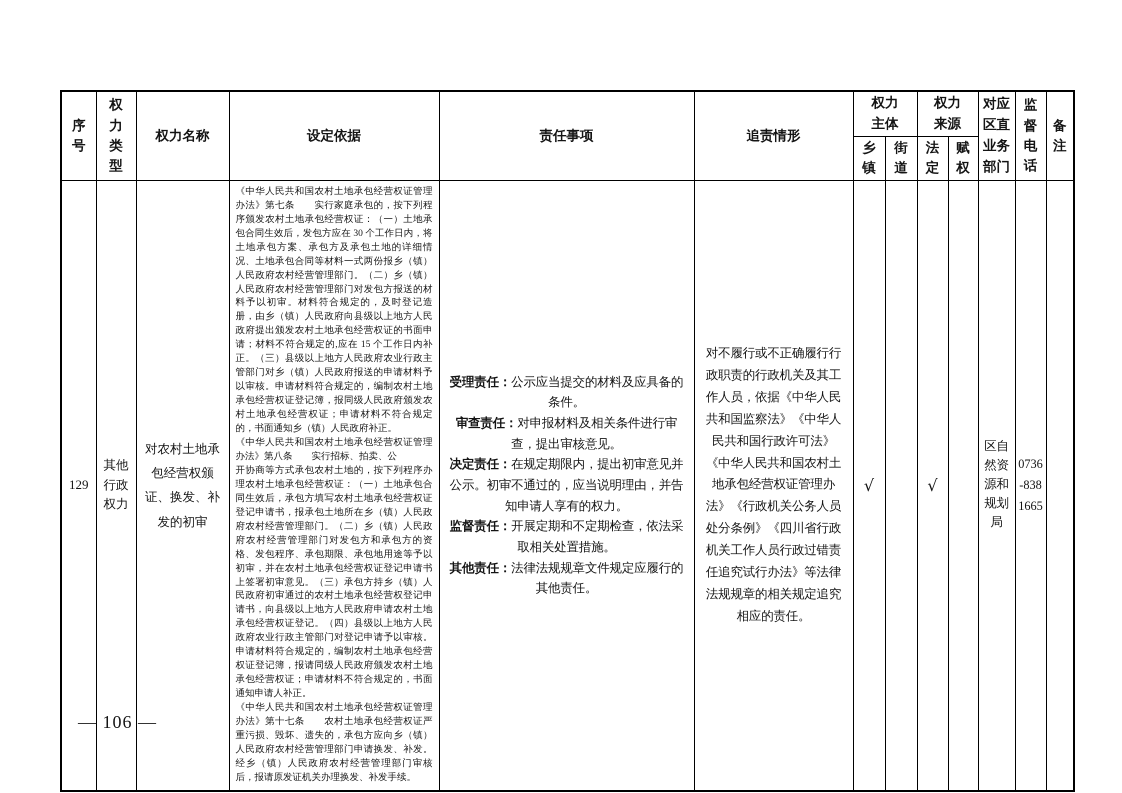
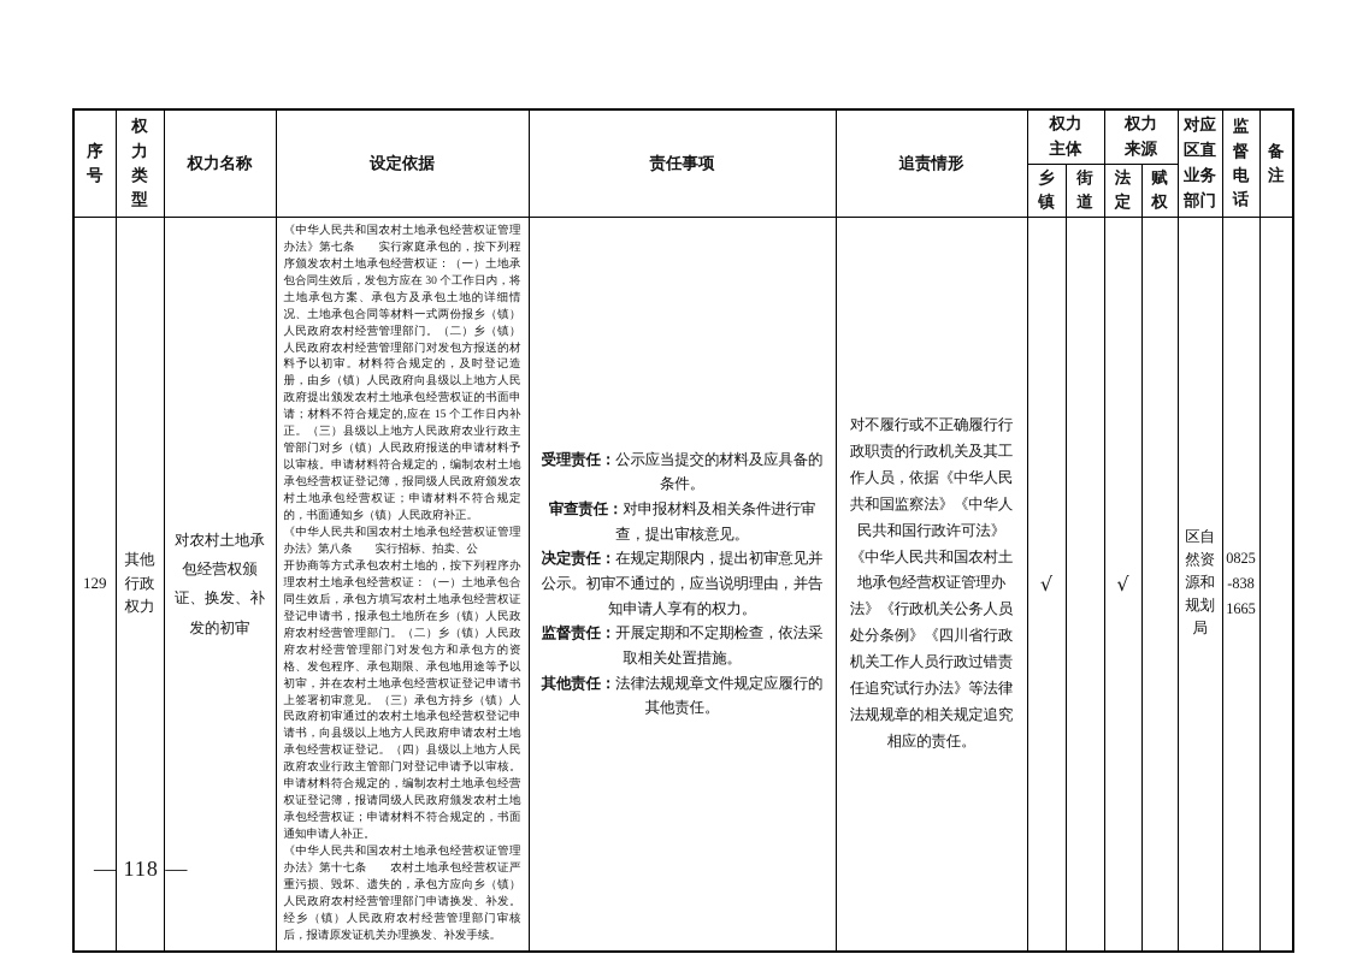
  序号	权力类型	权力名称	设定依据	责任事项	追责情形	权力主体	权力来源	对应区直业务部门	监督电话	备注
  乡镇	街道	法定	赋权
- 129	其他行政权力	对农村土地承包经营权颁证、换发、补发的初审	《中华人民共和国农村土地承包经营权证管理办法》第七条 实行家庭承包的，按下列程序颁发农村土地承包经营权证：（一）土地承包合同生效后，发包方应在 30 个工作日内，将土地承包方案、承包方及承包土地的详细情况、土地承包合同等材料一式两份报乡（镇）人民政府农村经营管理部门。（二）乡（镇）人民政府农村经营管理部门对发包方报送的材料予以初审。材料符合规定的，及时登记造册，由乡（镇）人民政府向县级以上地方人民政府提出颁发农村土地承包经营权证的书面申请；材料不符合规定的,应在 15 个工作日内补正。（三）县级以上地方人民政府农业行政主管部门对乡（镇）人民政府报送的申请材料予以审核。申请材料符合规定的，编制农村土地承包经营权证登记簿，报同级人民政府颁发农村土地承包经营权证；申请材料不符合规定的，书面通知乡（镇）人民政府补正。 《中华人民共和国农村土地承包经营权证管理办法》第八条 实行招标、拍卖、公 开协商等方式承包农村土地的，按下列程序办理农村土地承包经营权证：（一）土地承包合同生效后，承包方填写农村土地承包经营权证登记申请书，报承包土地所在乡（镇）人民政府农村经营管理部门。（二）乡（镇）人民政府农村经营管理部门对发包方和承包方的资格、发包程序、承包期限、承包地用途等予以初审，并在农村土地承包经营权证登记申请书上签署初审意见。（三）承包方持乡（镇）人民政府初审通过的农村土地承包经营权登记申请书，向县级以上地方人民政府申请农村土地承包经营权证登记。（四）县级以上地方人民政府农业行政主管部门对登记申请予以审核。申请材料符合规定的，编制农村土地承包经营权证登记簿，报请同级人民政府颁发农村土地承包经营权证；申请材料不符合规定的，书面通知申请人补正。 《中华人民共和国农村土地承包经营权证管理办法》第十七条 农村土地承包经营权证严重污损、毁坏、遗失的，承包方应向乡（镇）人民政府农村经营管理部门申请换发、补发。 经乡（镇）人民政府农村经营管理部门审核后，报请原发证机关办理换发、补发手续。	受理责任：公示应当提交的材料及应具备的条件。 审查责任：对申报材料及相关条件进行审查，提出审核意见。 决定责任：在规定期限内，提出初审意见并公示。初审不通过的，应当说明理由，并告知申请人享有的权力。 监督责任：开展定期和不定期检查，依法采取相关处置措施。 其他责任：法律法规规章文件规定应履行的其他责任。	对不履行或不正确履行行政职责的行政机关及其工作人员，依据《中华人民共和国监察法》《中华人民共和国行政许可法》《中华人民共和国农村土地承包经营权证管理办法》《行政机关公务人员处分条例》《四川省行政机关工作人员行政过错责任追究试行办法》等法律法规规章的相关规定追究相应的责任。	√		√		区自然资源和规划局	0736-8381665
+ 129	其他行政权力	对农村土地承包经营权颁证、换发、补发的初审	《中华人民共和国农村土地承包经营权证管理办法》第七条 实行家庭承包的，按下列程序颁发农村土地承包经营权证：（一）土地承包合同生效后，发包方应在 30 个工作日内，将土地承包方案、承包方及承包土地的详细情况、土地承包合同等材料一式两份报乡（镇）人民政府农村经营管理部门。（二）乡（镇）人民政府农村经营管理部门对发包方报送的材料予以初审。材料符合规定的，及时登记造册，由乡（镇）人民政府向县级以上地方人民政府提出颁发农村土地承包经营权证的书面申请；材料不符合规定的,应在 15 个工作日内补正。（三）县级以上地方人民政府农业行政主管部门对乡（镇）人民政府报送的申请材料予以审核。申请材料符合规定的，编制农村土地承包经营权证登记簿，报同级人民政府颁发农村土地承包经营权证；申请材料不符合规定的，书面通知乡（镇）人民政府补正。 《中华人民共和国农村土地承包经营权证管理办法》第八条 实行招标、拍卖、公 开协商等方式承包农村土地的，按下列程序办理农村土地承包经营权证：（一）土地承包合同生效后，承包方填写农村土地承包经营权证登记申请书，报承包土地所在乡（镇）人民政府农村经营管理部门。（二）乡（镇）人民政府农村经营管理部门对发包方和承包方的资格、发包程序、承包期限、承包地用途等予以初审，并在农村土地承包经营权证登记申请书上签署初审意见。（三）承包方持乡（镇）人民政府初审通过的农村土地承包经营权登记申请书，向县级以上地方人民政府申请农村土地承包经营权证登记。（四）县级以上地方人民政府农业行政主管部门对登记申请予以审核。申请材料符合规定的，编制农村土地承包经营权证登记簿，报请同级人民政府颁发农村土地承包经营权证；申请材料不符合规定的，书面通知申请人补正。 《中华人民共和国农村土地承包经营权证管理办法》第十七条 农村土地承包经营权证严重污损、毁坏、遗失的，承包方应向乡（镇）人民政府农村经营管理部门申请换发、补发。 经乡（镇）人民政府农村经营管理部门审核后，报请原发证机关办理换发、补发手续。	受理责任：公示应当提交的材料及应具备的条件。 审查责任：对申报材料及相关条件进行审查，提出审核意见。 决定责任：在规定期限内，提出初审意见并公示。初审不通过的，应当说明理由，并告知申请人享有的权力。 监督责任：开展定期和不定期检查，依法采取相关处置措施。 其他责任：法律法规规章文件规定应履行的其他责任。	对不履行或不正确履行行政职责的行政机关及其工作人员，依据《中华人民共和国监察法》《中华人民共和国行政许可法》《中华人民共和国农村土地承包经营权证管理办法》《行政机关公务人员处分条例》《四川省行政机关工作人员行政过错责任追究试行办法》等法律法规规章的相关规定追究相应的责任。	√		√		区自然资源和规划局	0825-8381665
- — 106 —
+ — 118 —
